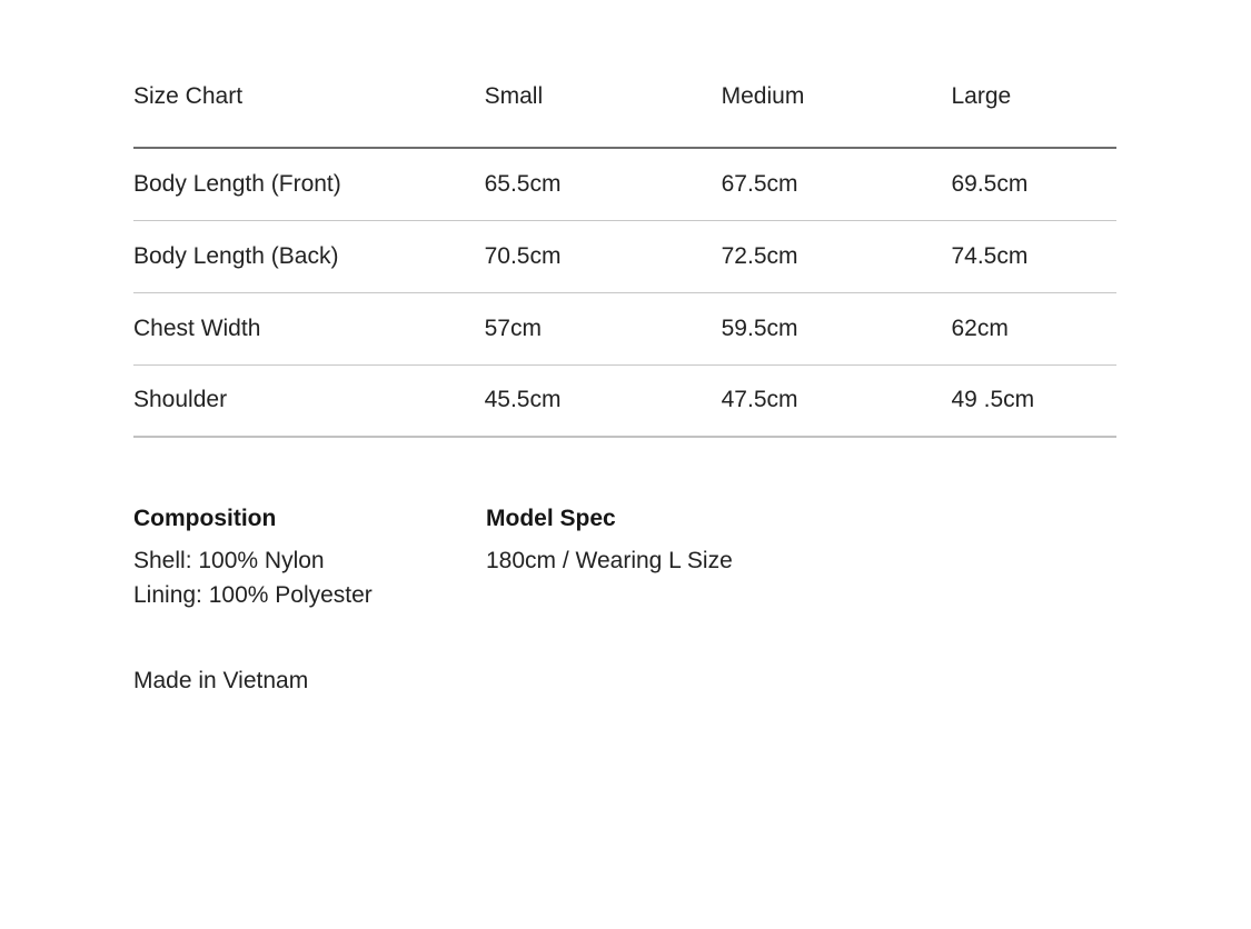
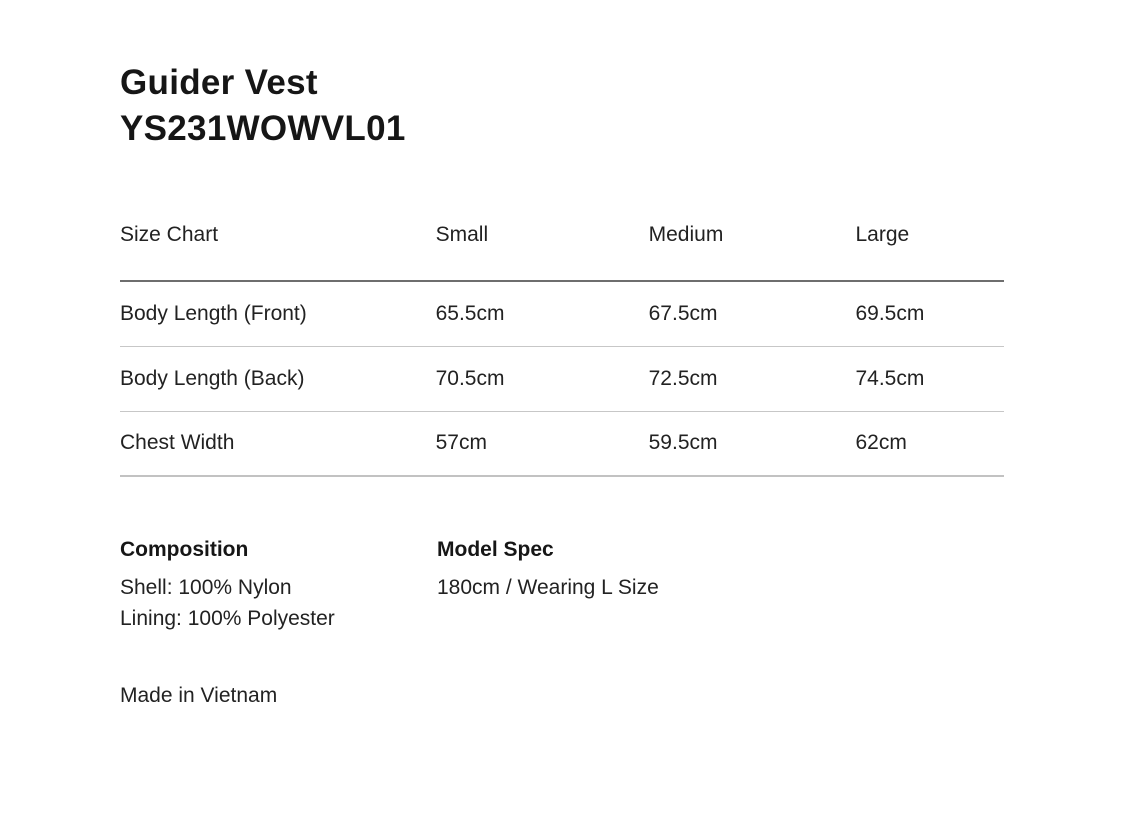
+ Guider Vest
+ YS231WOWVL01
  Size Chart	Small	Medium	Large
  Body Length (Front)	65.5cm	67.5cm	69.5cm
  Body Length (Back)	70.5cm	72.5cm	74.5cm
  Chest Width	57cm	59.5cm	62cm
- Shoulder	45.5cm	47.5cm	49 .5cm
  Composition
  Shell: 100% Nylon
  Lining: 100% Polyester
  Model Spec
  180cm / Wearing L Size
  Made in Vietnam
